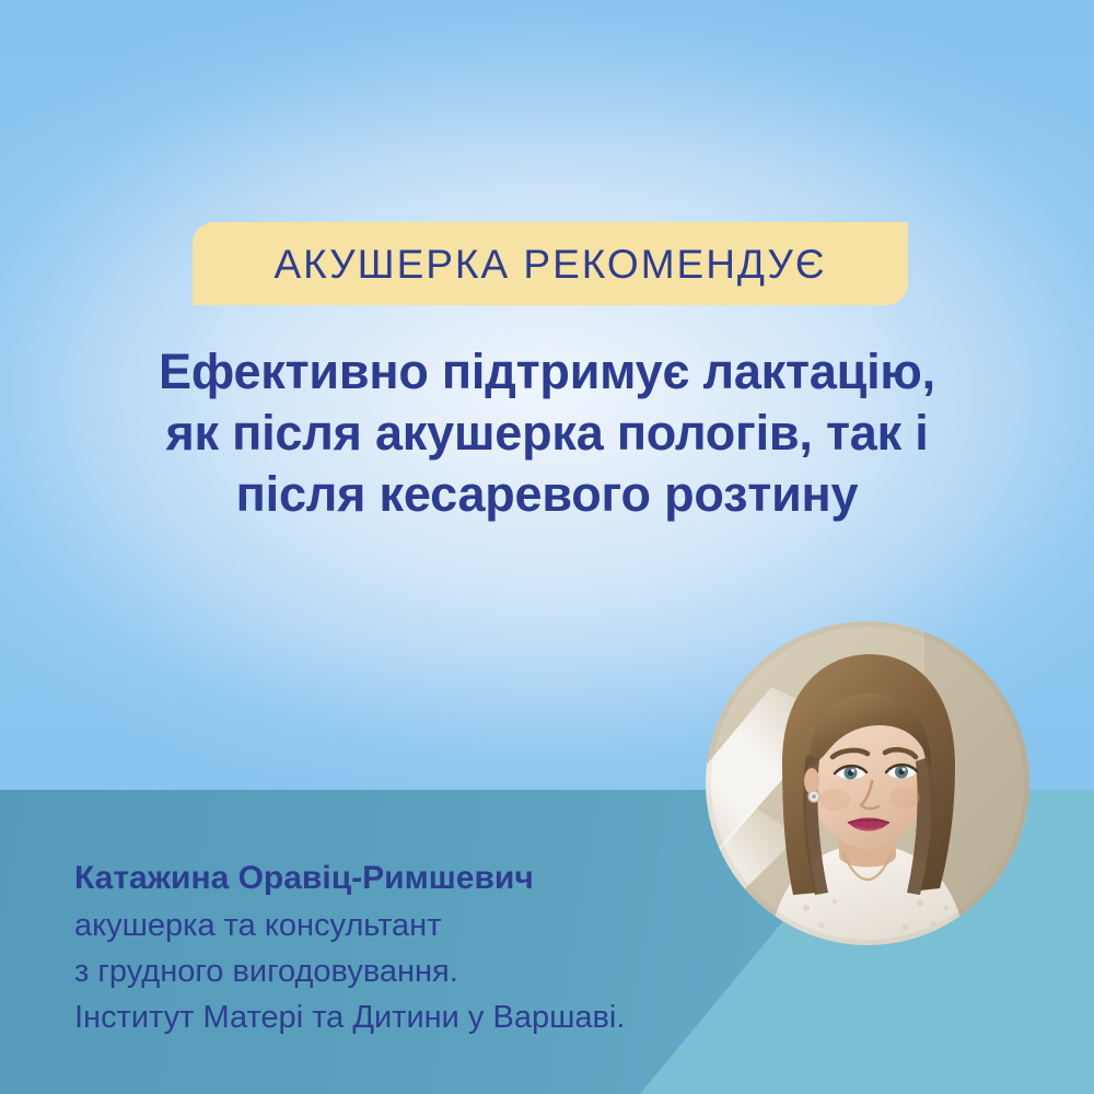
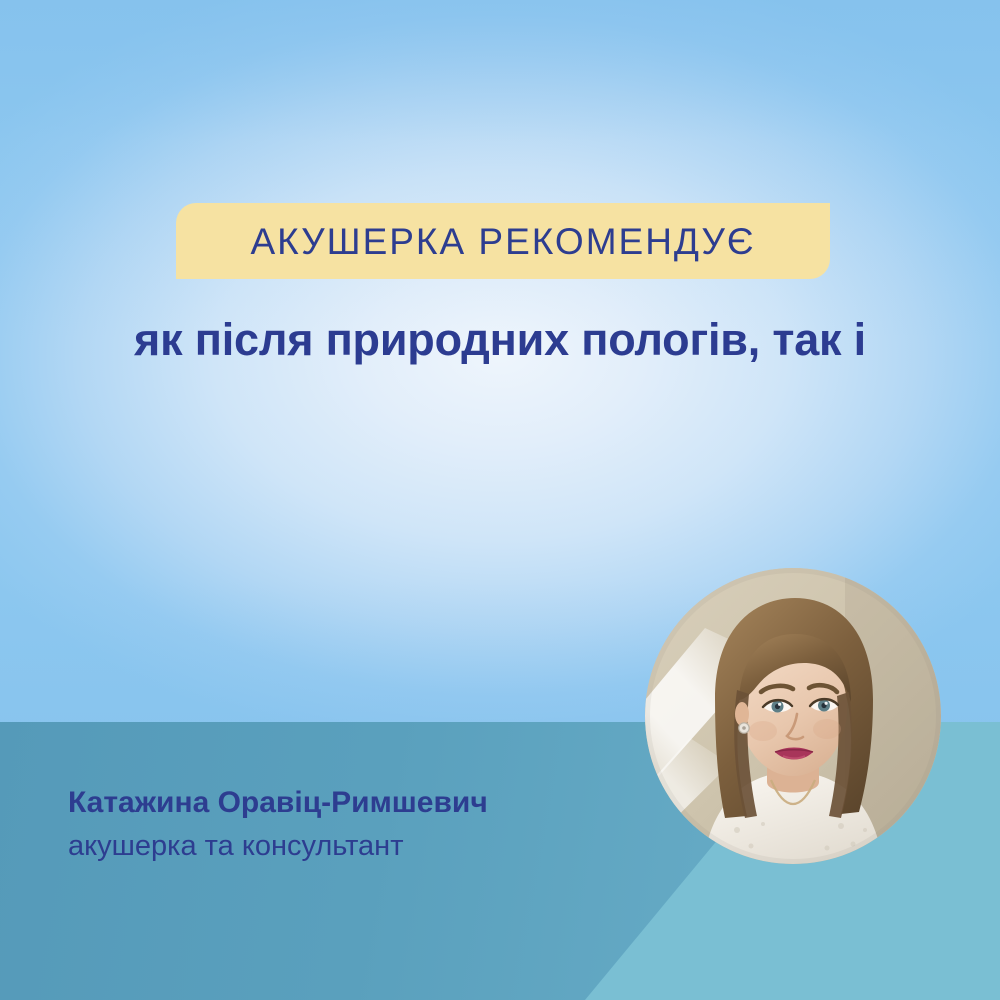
  АКУШЕРКА РЕКОМЕНДУЄ
- Ефективно підтримує лактацію,
- як після акушерка пологів, так і
+ як після природних пологів, так і
- після кесаревого розтину
  Катажина Оравіц-Римшевич
  акушерка та консультант
- з грудного вигодовування.
- Інститут Матері та Дитини у Варшаві.
